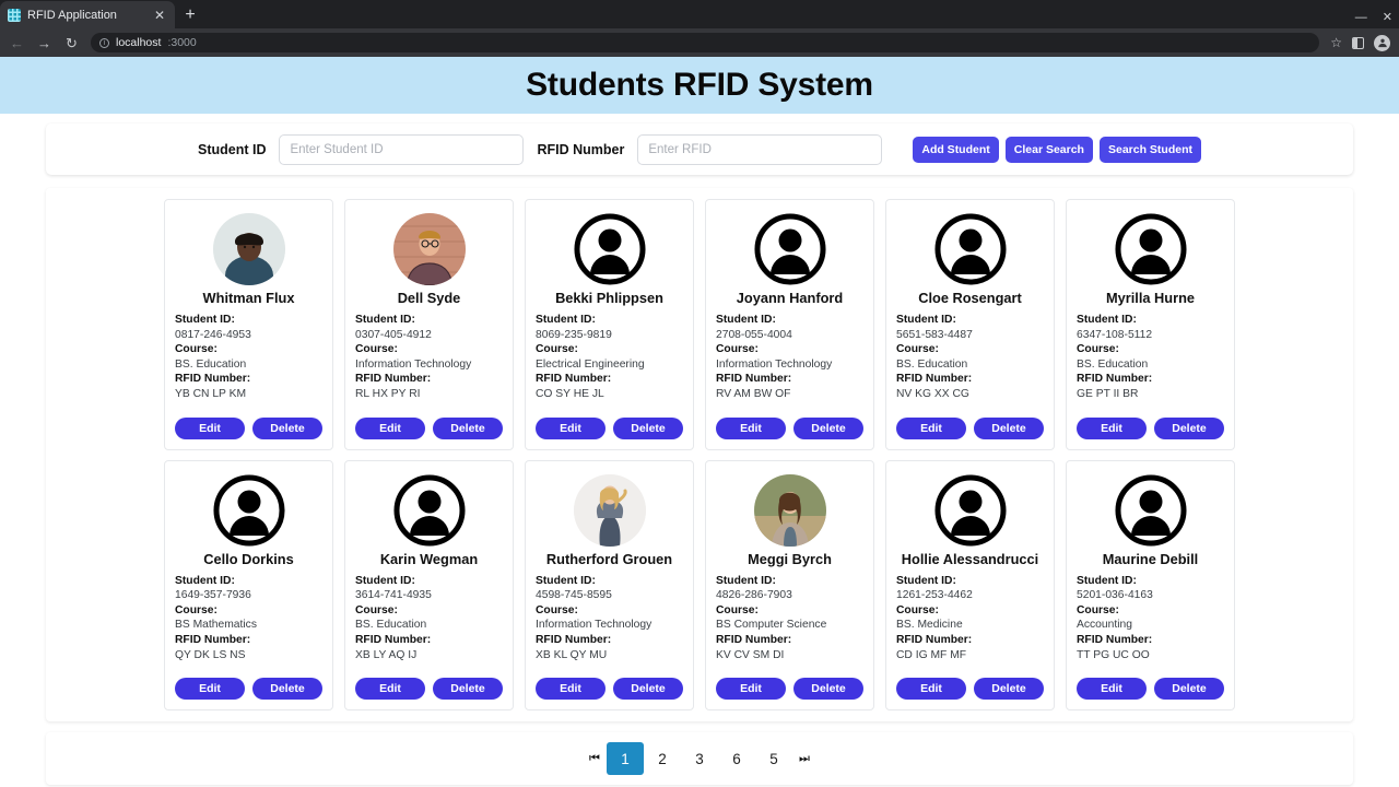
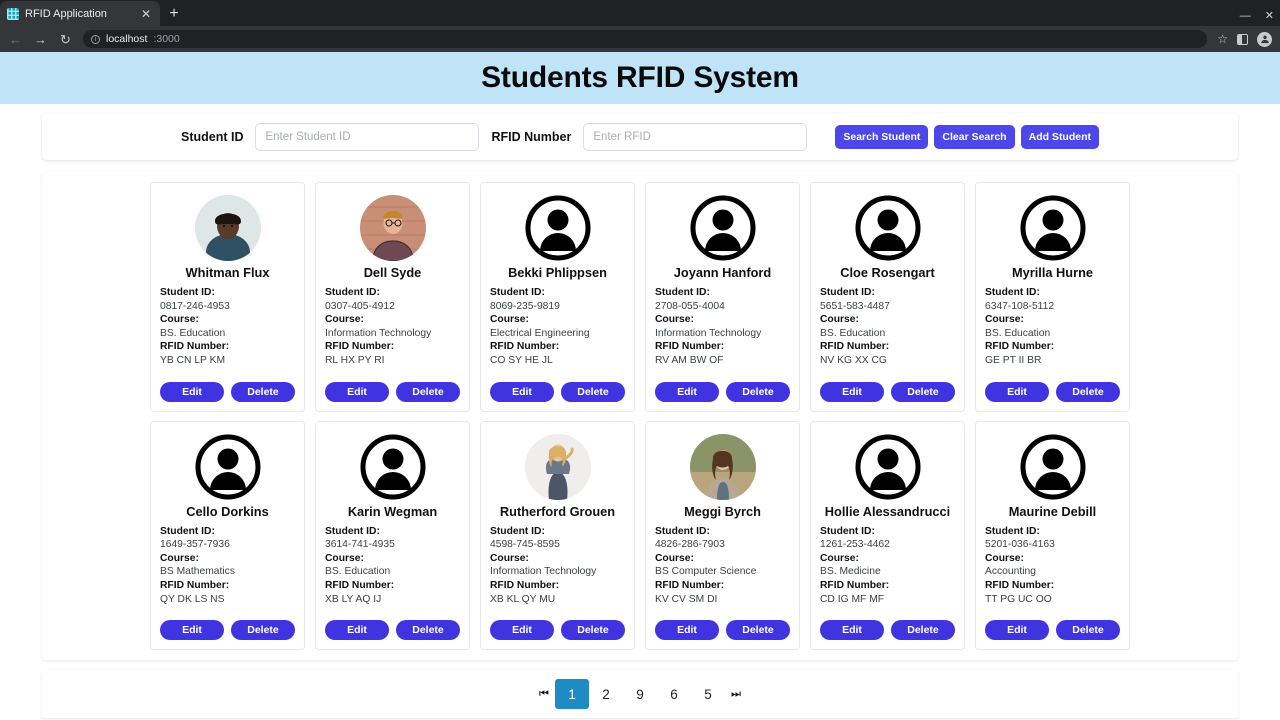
  RFID Application
  ✕
  +
  —
  ✕
  ←
  →
  ↻
  localhost
  :3000
  ☆
  Students RFID System
  Student ID
  Enter Student ID
  RFID Number
  Enter RFID
- Add Student
+ Search Student
  Clear Search
- Search Student
+ Add Student
  Whitman Flux
  Student ID:
  0817-246-4953
  Course:
  BS. Education
  RFID Number:
  YB CN LP KM
  Edit
  Delete
  Dell Syde
  Student ID:
  0307-405-4912
  Course:
  Information Technology
  RFID Number:
  RL HX PY RI
  Edit
  Delete
  Bekki Phlippsen
  Student ID:
  8069-235-9819
  Course:
  Electrical Engineering
  RFID Number:
  CO SY HE JL
  Edit
  Delete
  Joyann Hanford
  Student ID:
  2708-055-4004
  Course:
  Information Technology
  RFID Number:
  RV AM BW OF
  Edit
  Delete
  Cloe Rosengart
  Student ID:
  5651-583-4487
  Course:
  BS. Education
  RFID Number:
  NV KG XX CG
  Edit
  Delete
  Myrilla Hurne
  Student ID:
  6347-108-5112
  Course:
  BS. Education
  RFID Number:
  GE PT II BR
  Edit
  Delete
  Cello Dorkins
  Student ID:
  1649-357-7936
  Course:
  BS Mathematics
  RFID Number:
  QY DK LS NS
  Edit
  Delete
  Karin Wegman
  Student ID:
  3614-741-4935
  Course:
  BS. Education
  RFID Number:
  XB LY AQ IJ
  Edit
  Delete
  Rutherford Grouen
  Student ID:
  4598-745-8595
  Course:
  Information Technology
  RFID Number:
  XB KL QY MU
  Edit
  Delete
  Meggi Byrch
  Student ID:
  4826-286-7903
  Course:
  BS Computer Science
  RFID Number:
  KV CV SM DI
  Edit
  Delete
  Hollie Alessandrucci
  Student ID:
  1261-253-4462
  Course:
  BS. Medicine
  RFID Number:
  CD IG MF MF
  Edit
  Delete
  Maurine Debill
  Student ID:
  5201-036-4163
  Course:
  Accounting
  RFID Number:
  TT PG UC OO
  Edit
  Delete
  ⏮
  1
  2
- 3
+ 9
  6
  5
  ⏭
